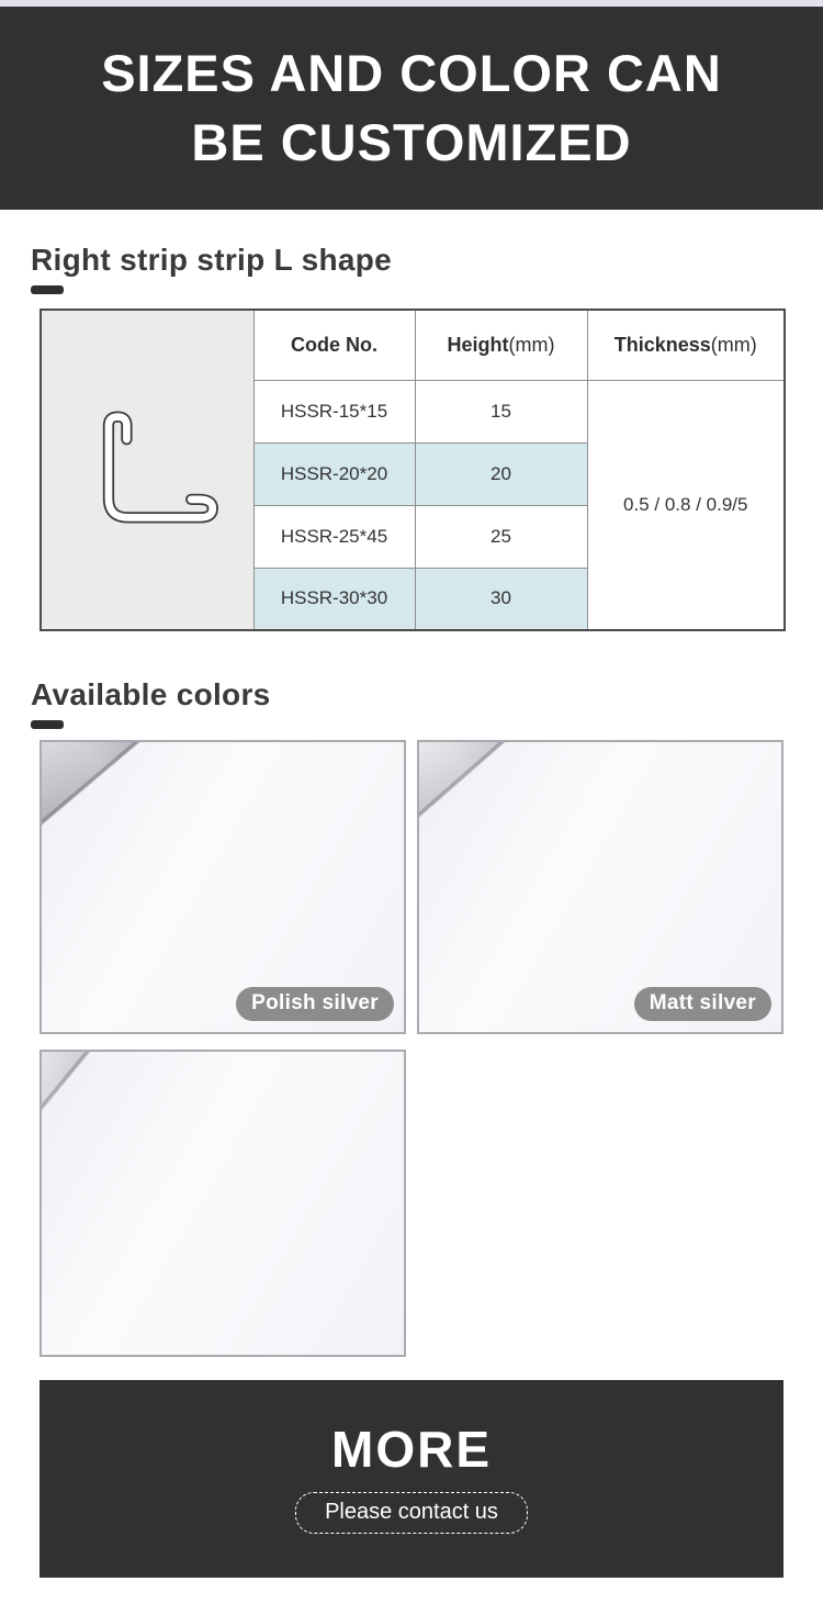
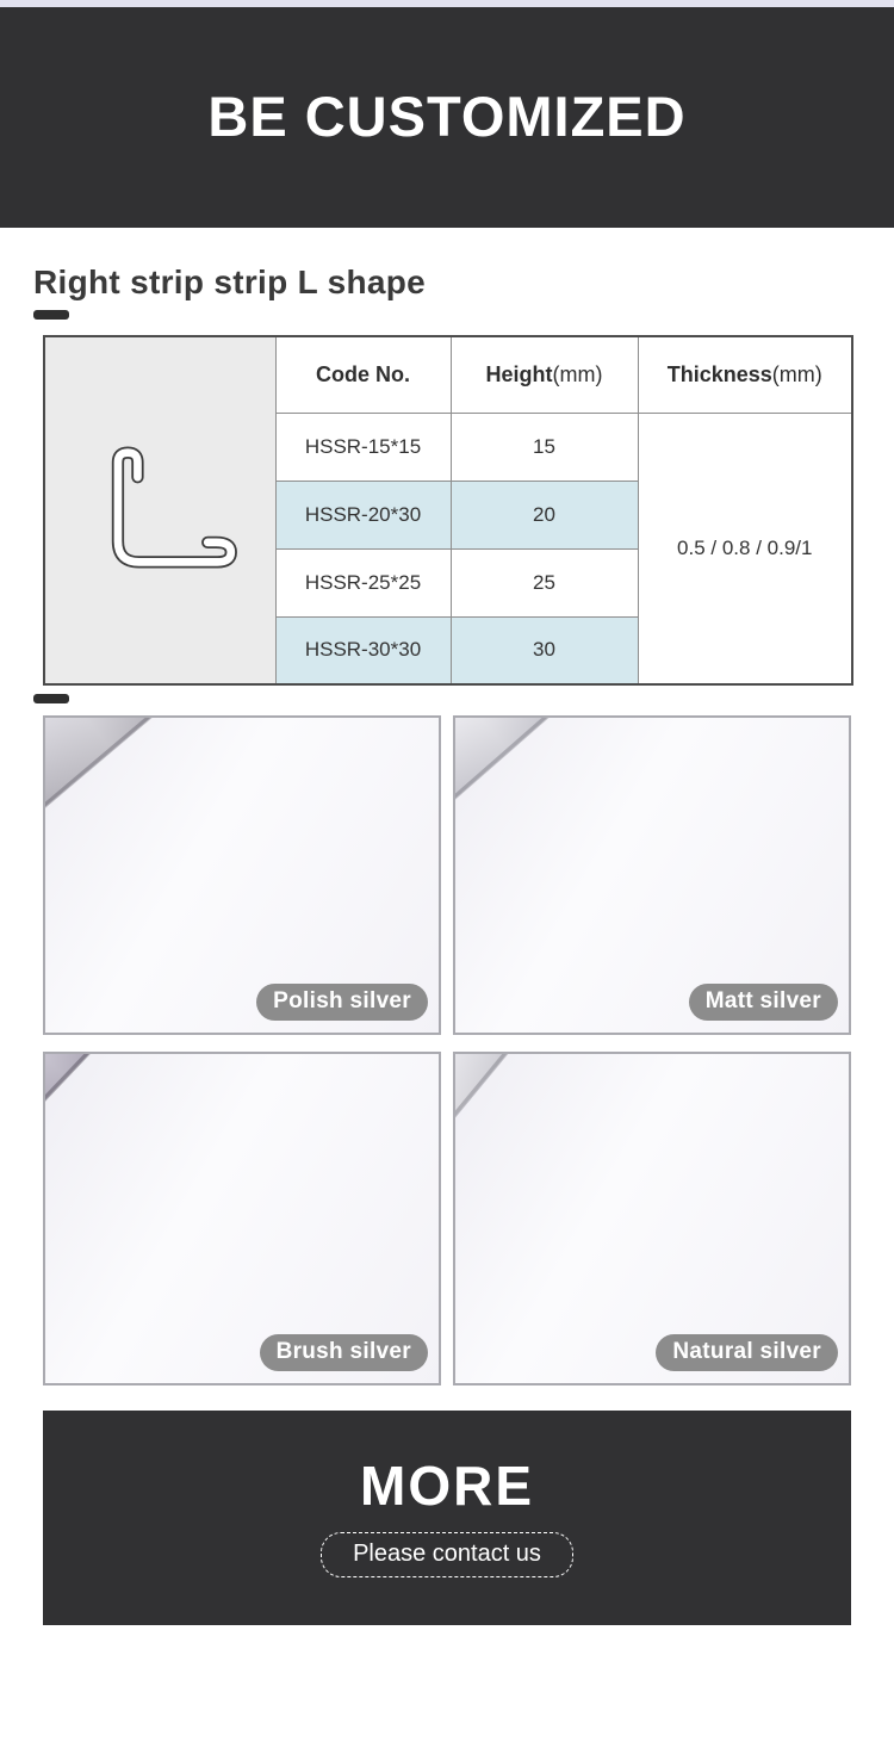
- SIZES AND COLOR CAN
  BE CUSTOMIZED
  Right strip strip L shape
  	Code No.	Height(mm)	Thickness(mm)
- HSSR-15*15	15	0.5 / 0.8 / 0.9/5
+ HSSR-15*15	15	0.5 / 0.8 / 0.9/1
- HSSR-20*20	20
+ HSSR-20*30	20
- HSSR-25*45	25
+ HSSR-25*25	25
  HSSR-30*30	30
- Available colors
  Polish silver
  Matt silver
+ Brush silver
+ Natural silver
  MORE
  Please contact us
